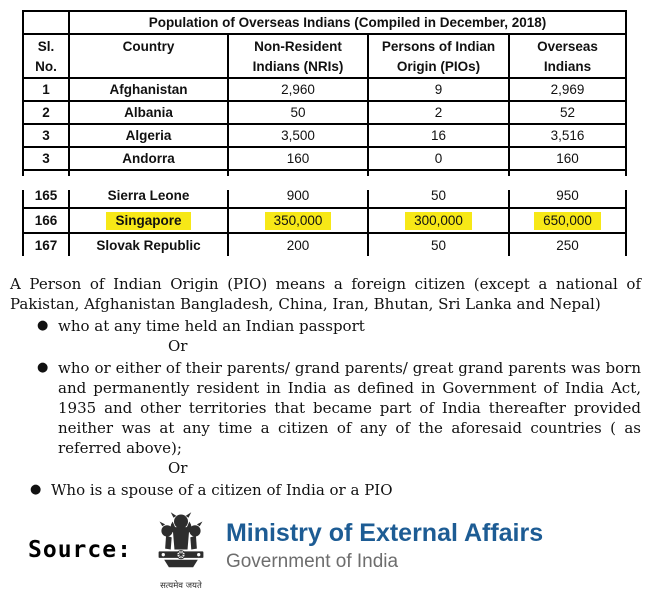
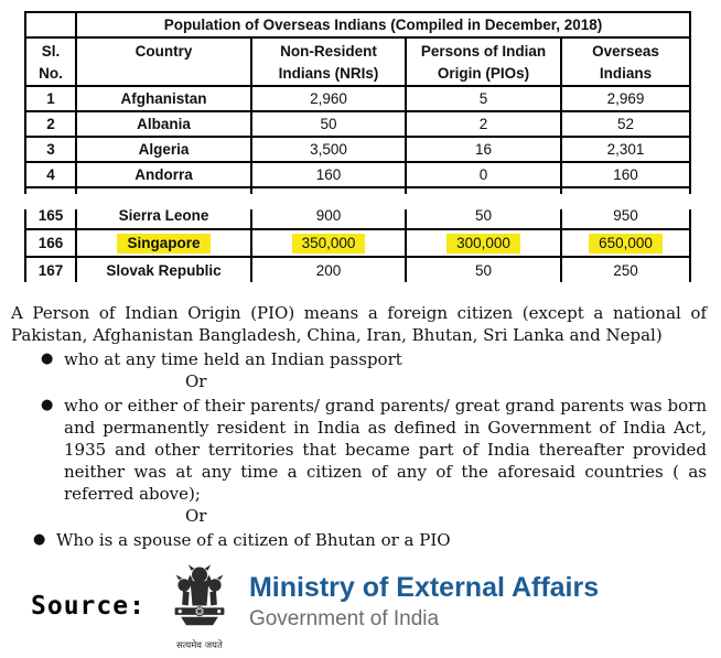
  	Population of Overseas Indians (Compiled in December, 2018)
  Sl. No.	Country	Non-Resident Indians (NRIs)	Persons of Indian Origin (PIOs)	Overseas Indians
- 1	Afghanistan	2,960	9	2,969
+ 1	Afghanistan	2,960	5	2,969
  2	Albania	50	2	52
- 3	Algeria	3,500	16	3,516
+ 3	Algeria	3,500	16	2,301
- 3	Andorra	160	0	160
+ 4	Andorra	160	0	160
  165	Sierra Leone	900	50	950
  166	Singapore	350,000	300,000	650,000
  167	Slovak Republic	200	50	250
  A Person of Indian Origin (PIO) means a foreign citizen (except a national of Pakistan, Afghanistan Bangladesh, China, Iran, Bhutan, Sri Lanka and Nepal)
  ●
  who at any time held an Indian passport
  Or
  ●
  who or either of their parents/ grand parents/ great grand parents was born and permanently resident in India as defined in Government of India Act, 1935 and other territories that became part of India thereafter provided neither was at any time a citizen of any of the aforesaid countries ( as referred above);
  Or
  ●
- Who is a spouse of a citizen of India or a PIO
+ Who is a spouse of a citizen of Bhutan or a PIO
  Source:
  सत्यमेव जयते
  Ministry of External Affairs
  Government of India
